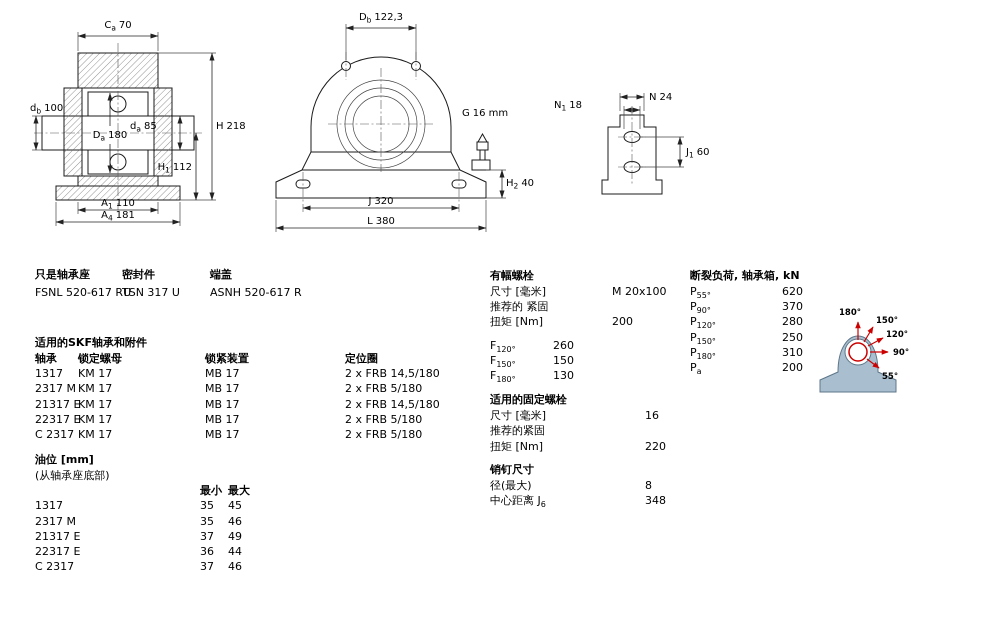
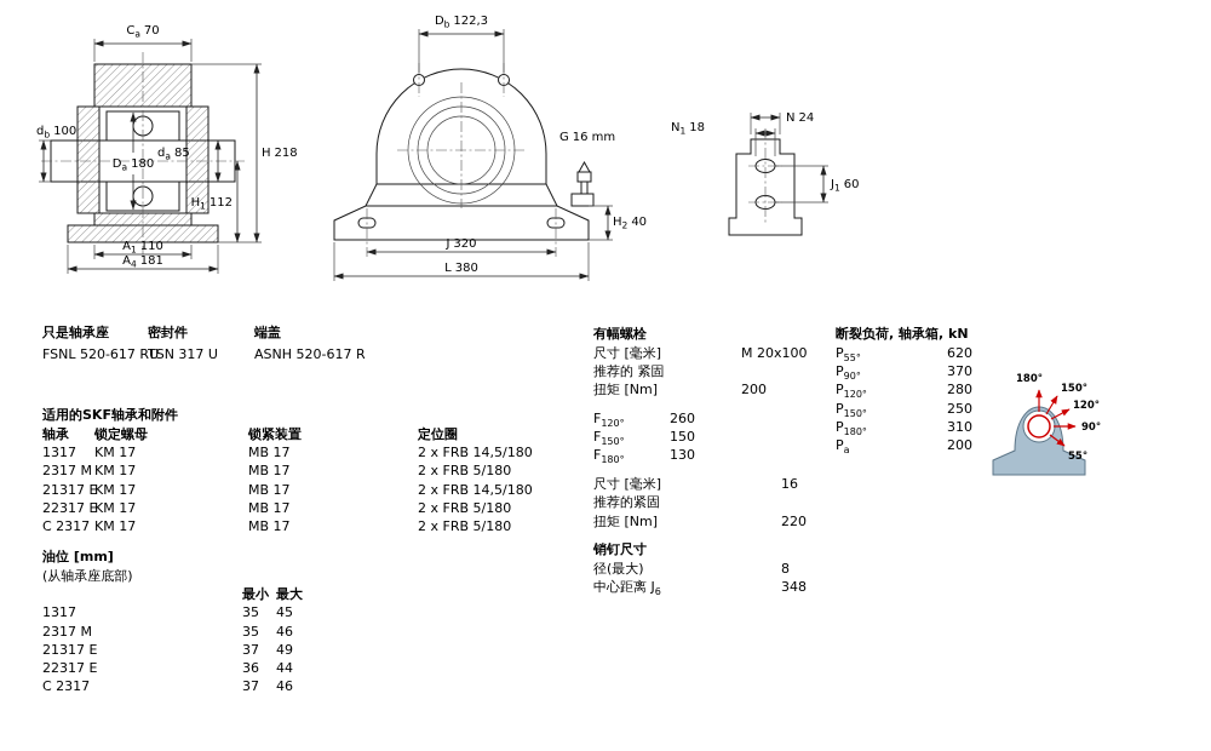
  Ca 70
  db 100
  Da 180
  da 85
  H 218
  H1 112
  A1 110
  A4 181
  Db 122,3
  G 16 mm
  H2 40
  J 320
  L 380
  N1 18
  N 24
  J1 60
  180°
  150°
  120°
  90°
  55°
  只是轴承座
  FSNL 520-617 RU
  密封件
  TSN 317 U
  端盖
  ASNH 520-617 R
  适用的SKF轴承和附件
  轴承
  锁定螺母
  锁紧装置
  定位圈
  1317
  KM 17
  MB 17
  2 x FRB 14,5/180
  2317 M
  KM 17
  MB 17
  2 x FRB 5/180
  21317 E
  KM 17
  MB 17
  2 x FRB 14,5/180
  22317 E
  KM 17
  MB 17
  2 x FRB 5/180
  C 2317
  KM 17
  MB 17
  2 x FRB 5/180
  油位 [mm]
  (从轴承座底部)
  最小
  最大
  1317
  35
  45
  2317 M
  35
  46
  21317 E
  37
  49
  22317 E
  36
  44
  C 2317
  37
  46
  有幅螺栓
  尺寸 [毫米]
  M 20x100
  推荐的 紧固
  扭矩 [Nm]
  200
  F120°
  260
  F150°
  150
  F180°
  130
- 适用的固定螺栓
  尺寸 [毫米]
  16
  推荐的紧固
  扭矩 [Nm]
  220
  销钉尺寸
  径(最大)
  8
  中心距离 J6
  348
  断裂负荷, 轴承箱, kN
  P55°
  620
  P90°
  370
  P120°
  280
  P150°
  250
  P180°
  310
  Pa
  200
